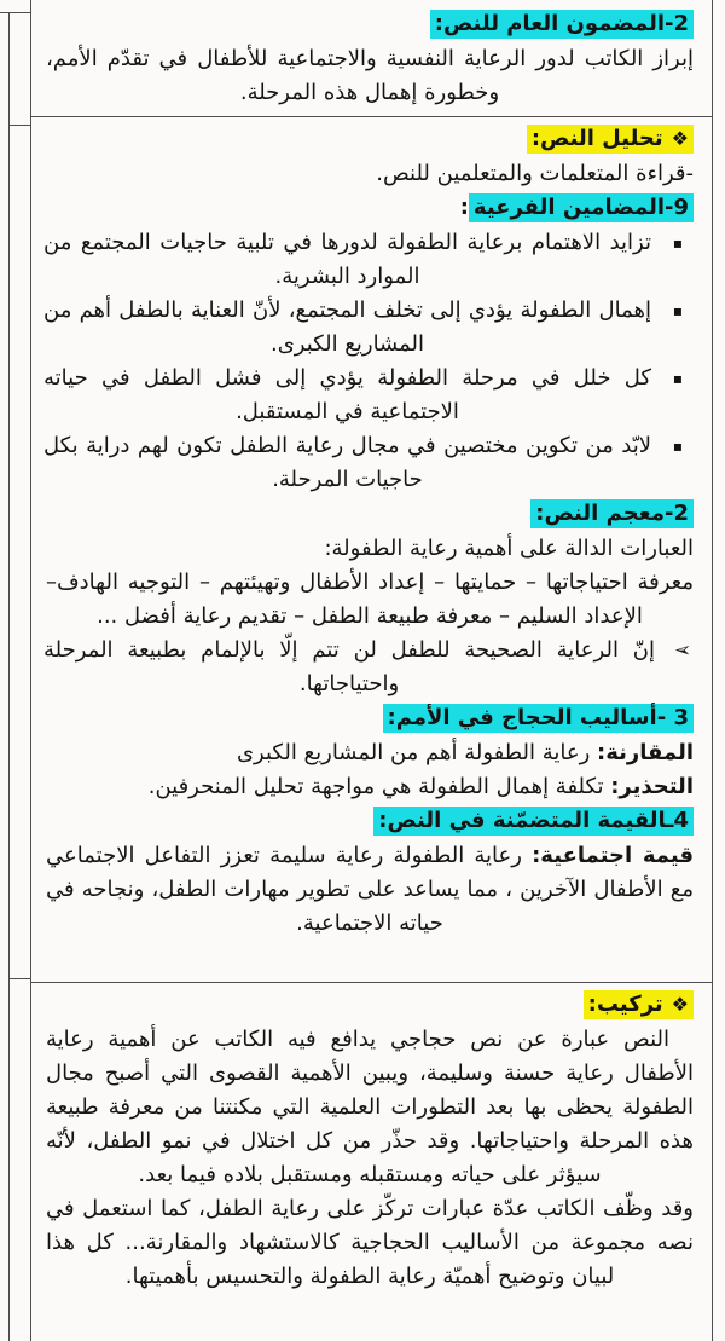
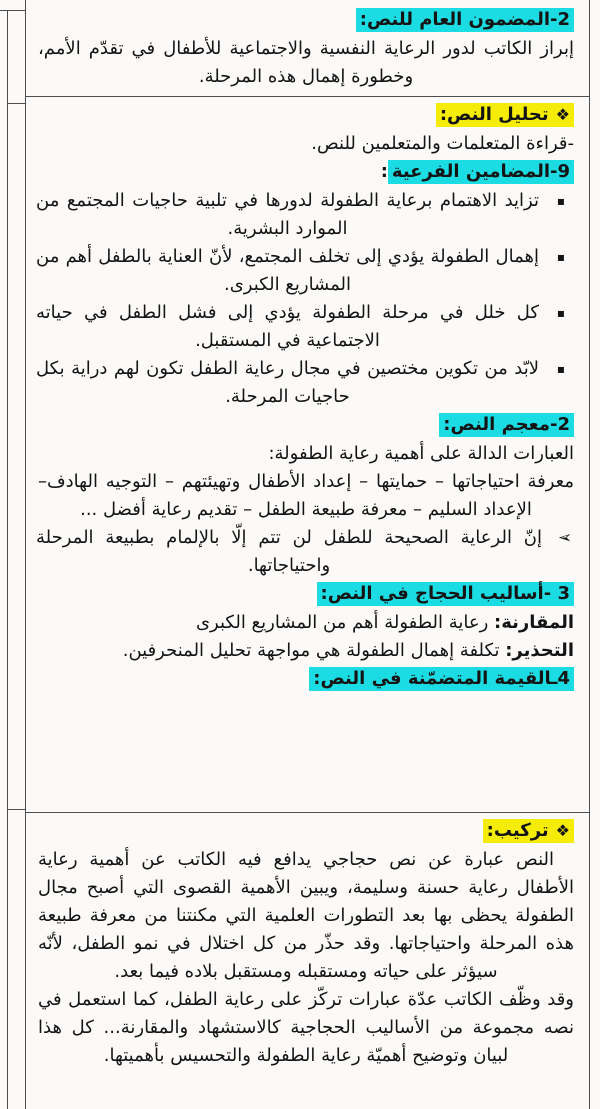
  2-المضمون العام للنص:
  إبراز الكاتب لدور الرعاية النفسية والاجتماعية للأطفال في تقدّم الأمم، وخطورة إهمال هذه المرحلة.
  ❖تحليل النص:
  -قراءة المتعلمات والمتعلمين للنص.
  9-المضامين الفرعية:
  ▪
  تزايد الاهتمام برعاية الطفولة لدورها في تلبية حاجيات المجتمع من الموارد البشرية.
  ▪
  إهمال الطفولة يؤدي إلى تخلف المجتمع، لأنّ العناية بالطفل أهم من المشاريع الكبرى.
  ▪
  كل خلل في مرحلة الطفولة يؤدي إلى فشل الطفل في حياته الاجتماعية في المستقبل.
  ▪
  لابّد من تكوين مختصين في مجال رعاية الطفل تكون لهم دراية بكل حاجيات المرحلة.
  2-معجم النص:
  العبارات الدالة على أهمية رعاية الطفولة:
  معرفة احتياجاتها – حمايتها – إعداد الأطفال وتهيئتهم – التوجيه الهادف– الإعداد السليم – معرفة طبيعة الطفل – تقديم رعاية أفضل ...
  إنّ الرعاية الصحيحة للطفل لن تتم إلّا بالإلمام بطبيعة المرحلة واحتياجاتها.
- 3 -أساليب الحجاج في الأمم:
+ 3 -أساليب الحجاج في النص:
  المقارنة: رعاية الطفولة أهم من المشاريع الكبرى
  التحذير: تكلفة إهمال الطفولة هي مواجهة تحليل المنحرفين.
  4ـالقيمة المتضمّنة في النص:
- قيمة اجتماعية: رعاية الطفولة رعاية سليمة تعزز التفاعل الاجتماعي مع الأطفال الآخرين ، مما يساعد على تطوير مهارات الطفل، ونجاحه في حياته الاجتماعية.
  ❖تركيب:
  النص عبارة عن نص حجاجي يدافع فيه الكاتب عن أهمية رعاية الأطفال رعاية حسنة وسليمة، ويبين الأهمية القصوى التي أصبح مجال الطفولة يحظى بها بعد التطورات العلمية التي مكنتنا من معرفة طبيعة هذه المرحلة واحتياجاتها. وقد حذّر من كل اختلال في نمو الطفل، لأنّه سيؤثر على حياته ومستقبله ومستقبل بلاده فيما بعد.
  وقد وظّف الكاتب عدّة عبارات تركّز على رعاية الطفل، كما استعمل في نصه مجموعة من الأساليب الحجاجية كالاستشهاد والمقارنة... كل هذا لبيان وتوضيح أهميّة رعاية الطفولة والتحسيس بأهميتها.
